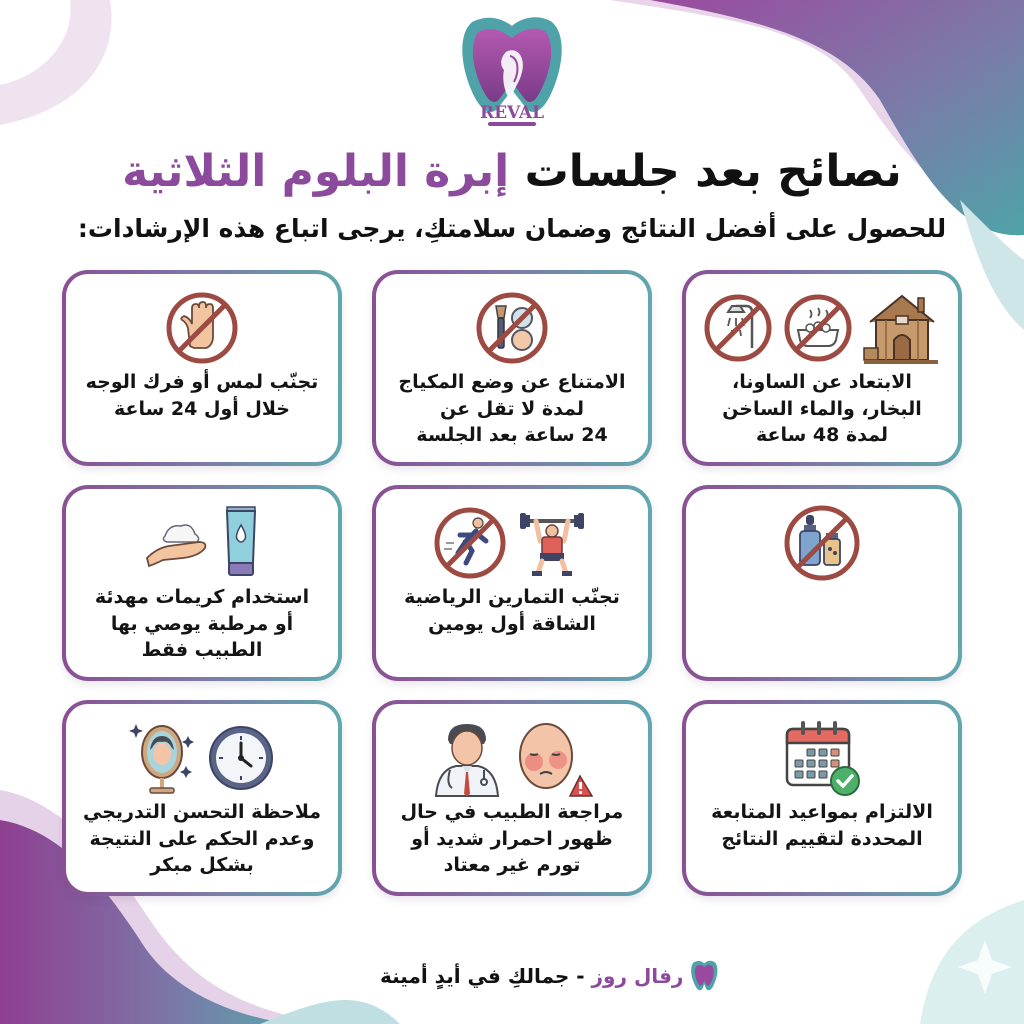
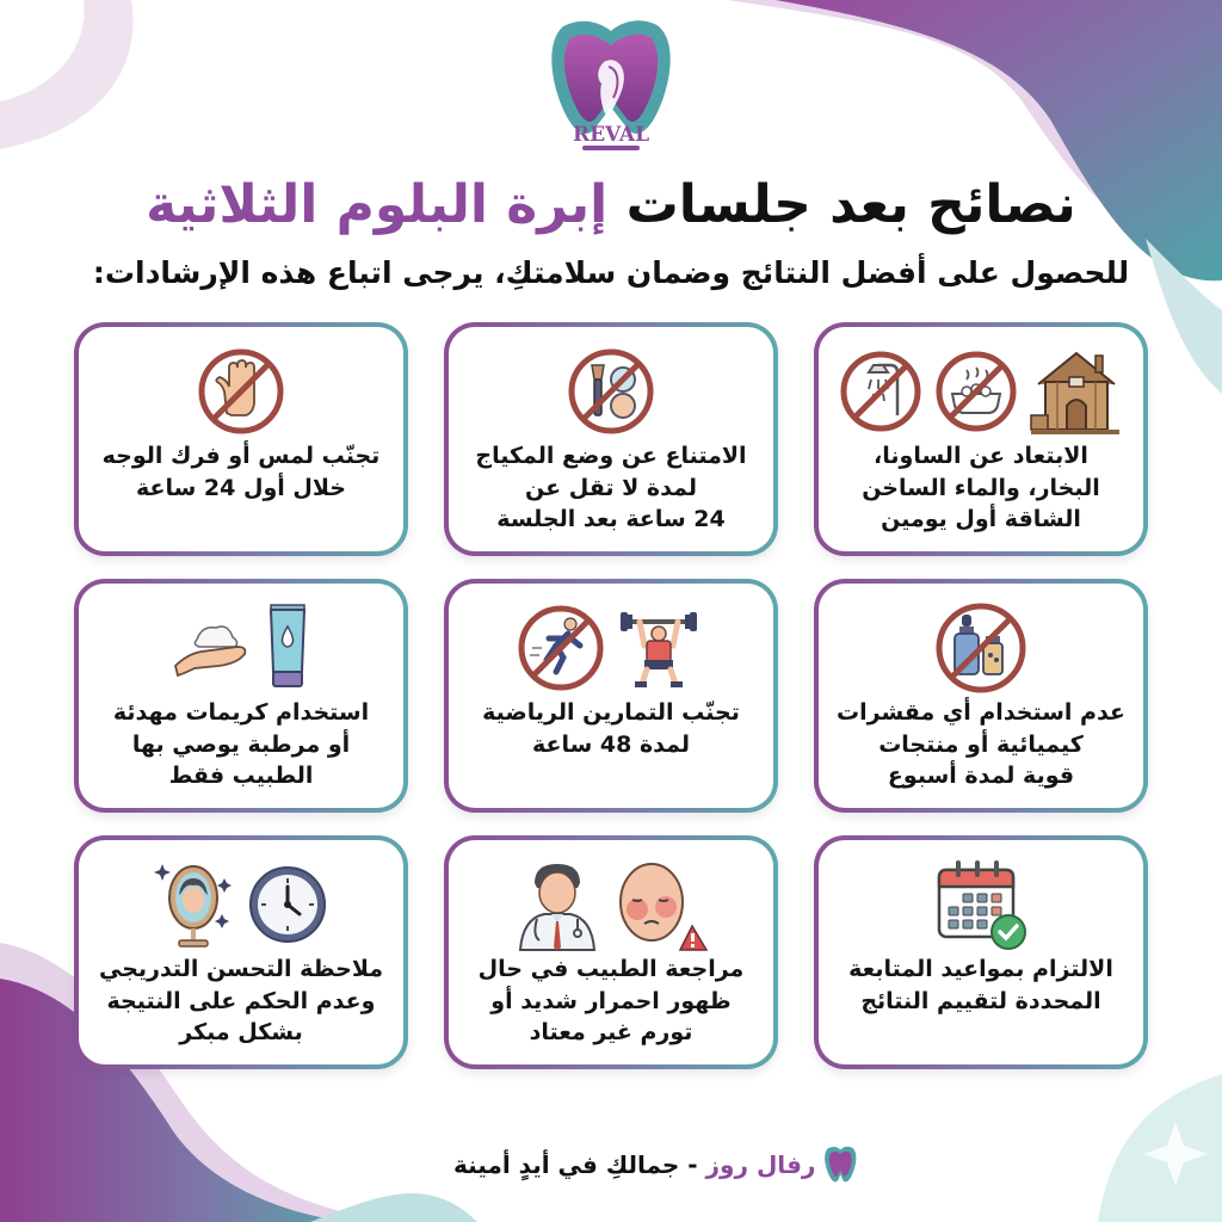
  REVAL
  نصائح بعد جلسات إبرة البلوم الثلاثية
  للحصول على أفضل النتائج وضمان سلامتكِ، يرجى اتباع هذه الإرشادات:
  الابتعاد عن الساونا،
  البخار، والماء الساخن
- لمدة 48 ساعة
+ الشاقة أول يومين
  الامتناع عن وضع المكياج
  لمدة لا تقل عن
  24 ساعة بعد الجلسة
  تجنّب لمس أو فرك الوجه
  خلال أول 24 ساعة
+ عدم استخدام أي مقشرات
+ كيميائية أو منتجات
+ قوية لمدة أسبوع
  تجنّب التمارين الرياضية
- الشاقة أول يومين
+ لمدة 48 ساعة
  استخدام كريمات مهدئة
  أو مرطبة يوصي بها
  الطبيب فقط
  الالتزام بمواعيد المتابعة
  المحددة لتقييم النتائج
  مراجعة الطبيب في حال
  ظهور احمرار شديد أو
  تورم غير معتاد
  ملاحظة التحسن التدريجي
  وعدم الحكم على النتيجة
  بشكل مبكر
  رفال روز - جمالكِ في أيدٍ أمينة
